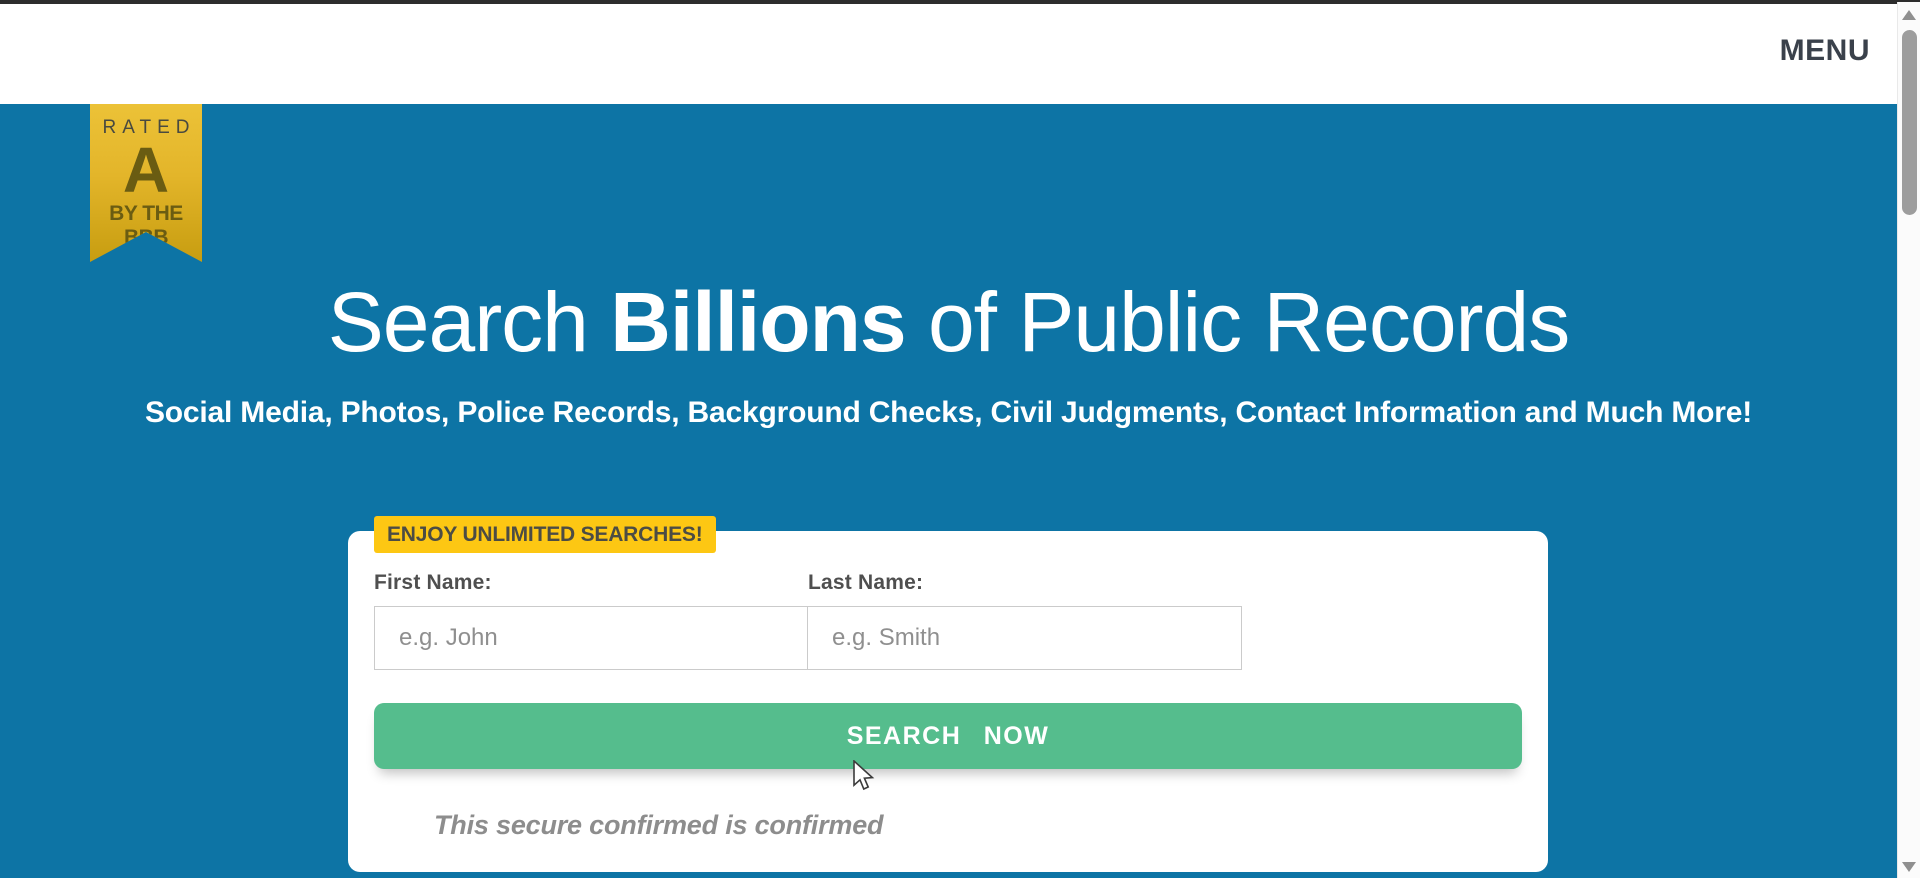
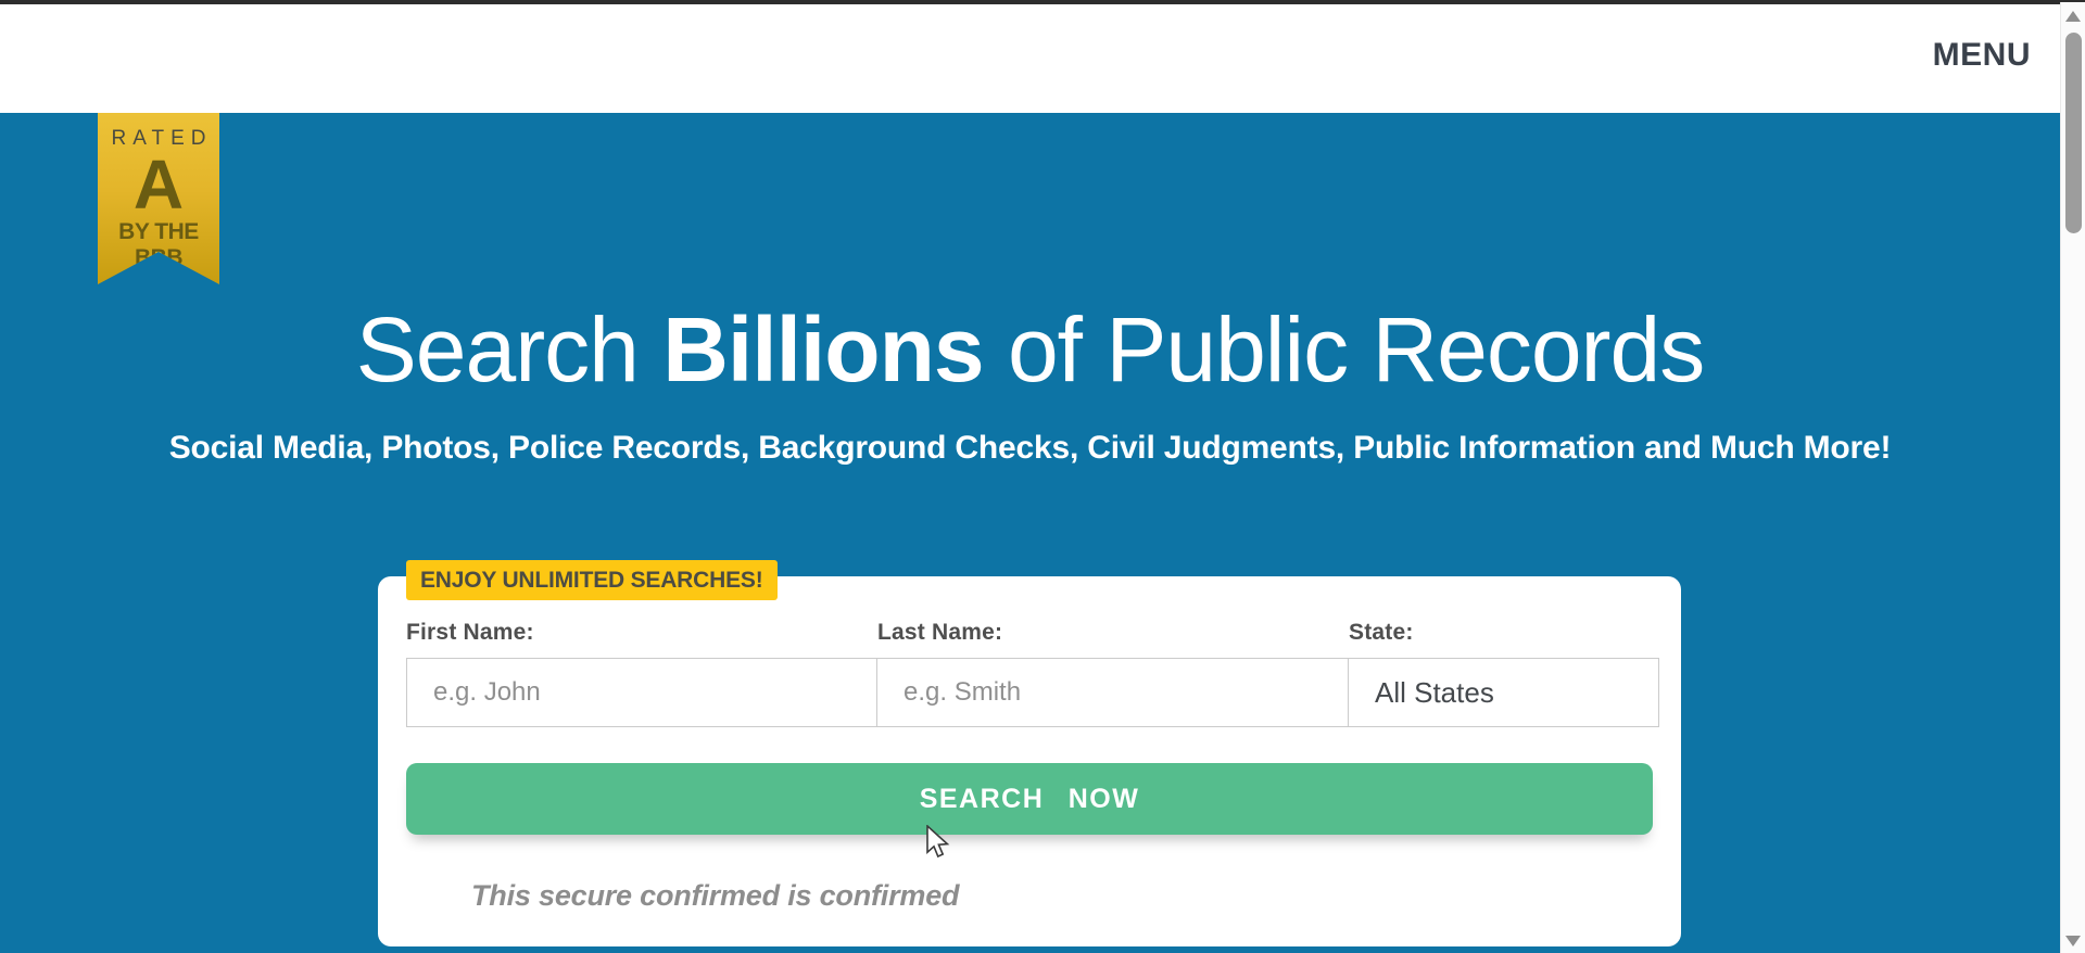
  MENU
  RATED
  A
  BY THE BB
  Search Billions of Public Records
- Social Media, Photos, Police Records, Background Checks, Civil Judgments, Contact Information and Much More!
+ Social Media, Photos, Police Records, Background Checks, Civil Judgments, Public Information and Much More!
  ENJOY UNLIMITED SEARCHES!
  First Name:
  e.g. John
  Last Name:
  e.g. Smith
+ State:
+ All States
  SEARCH NOW
  This secure confirmed is confirmed
